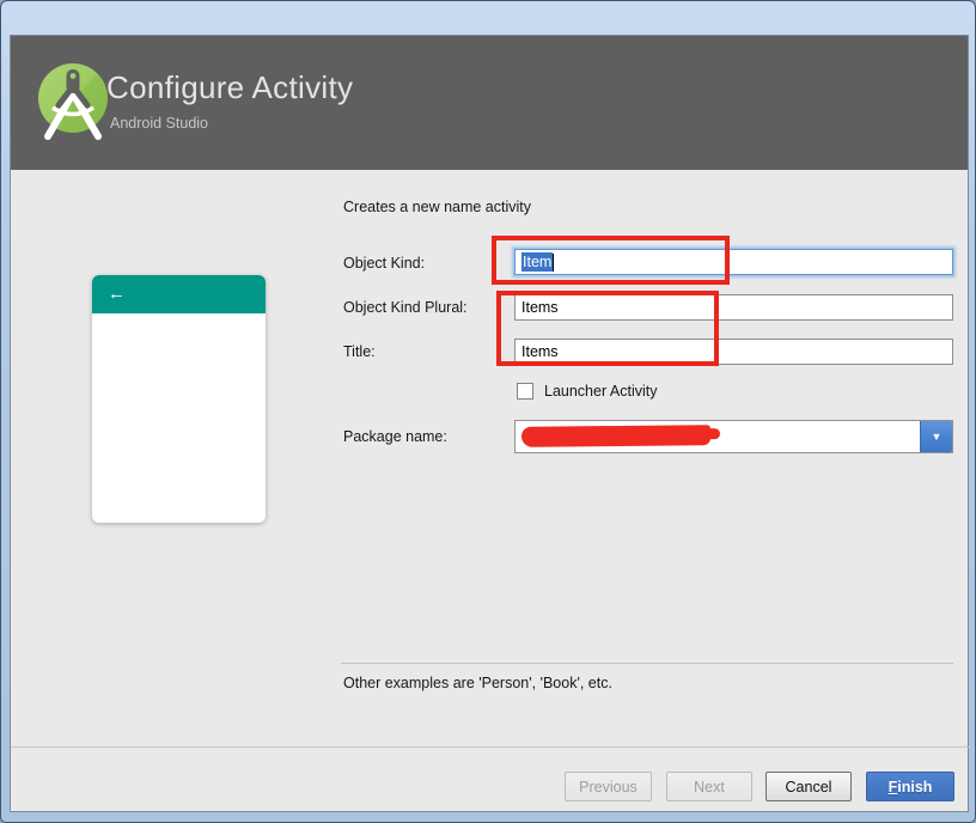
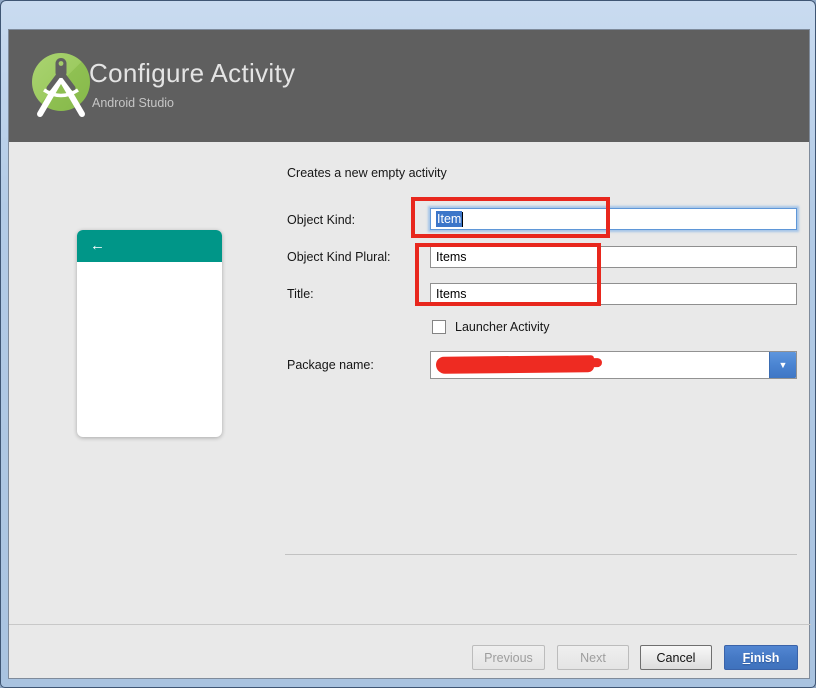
  Configure Activity
  Android Studio
  ←
- Creates a new name activity
+ Creates a new empty activity
  Object Kind:
  Item
  Object Kind Plural:
  Items
  Title:
  Items
  Launcher Activity
  Package name:
  ▼
- Other examples are 'Person', 'Book', etc.
  Previous
  Next
  Cancel
  Finish
